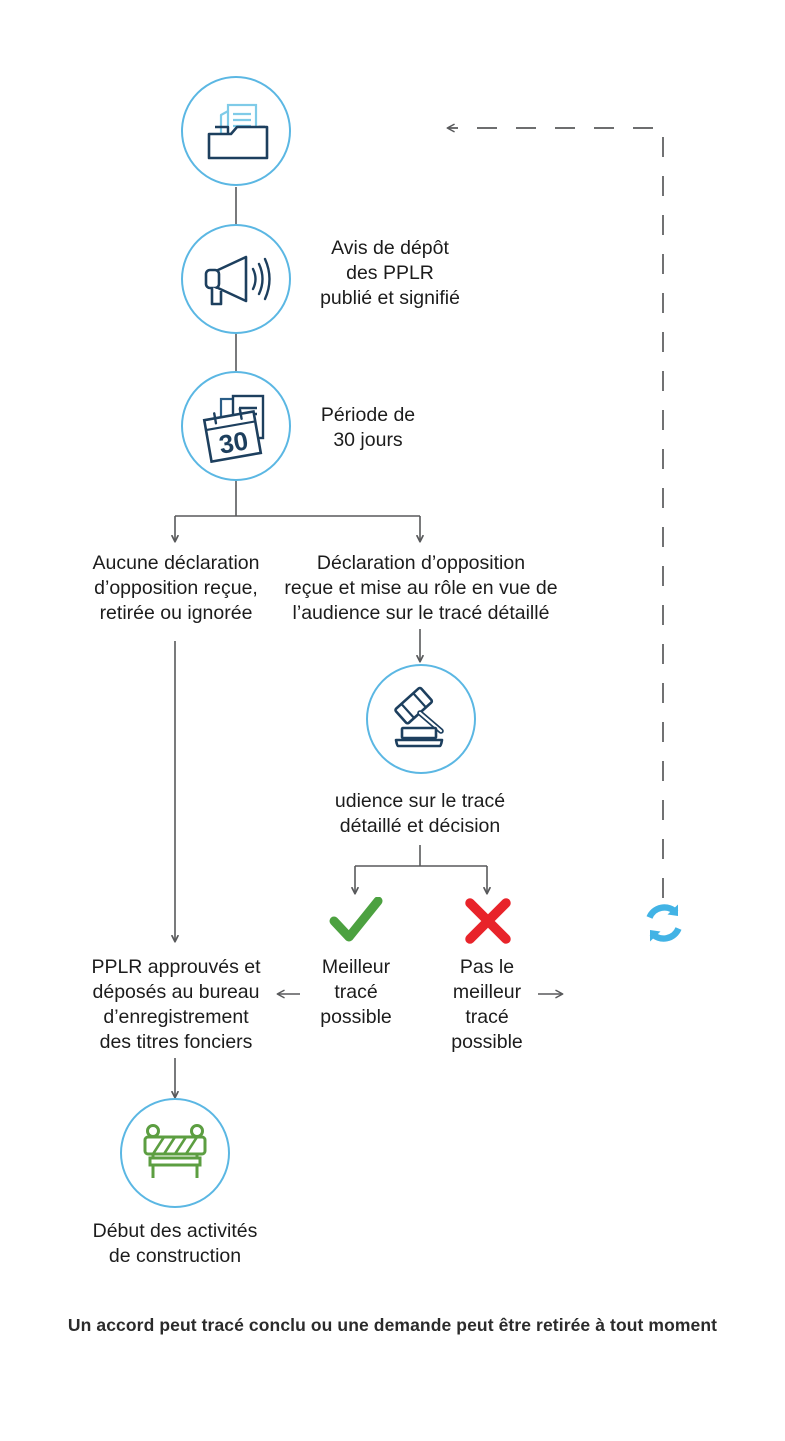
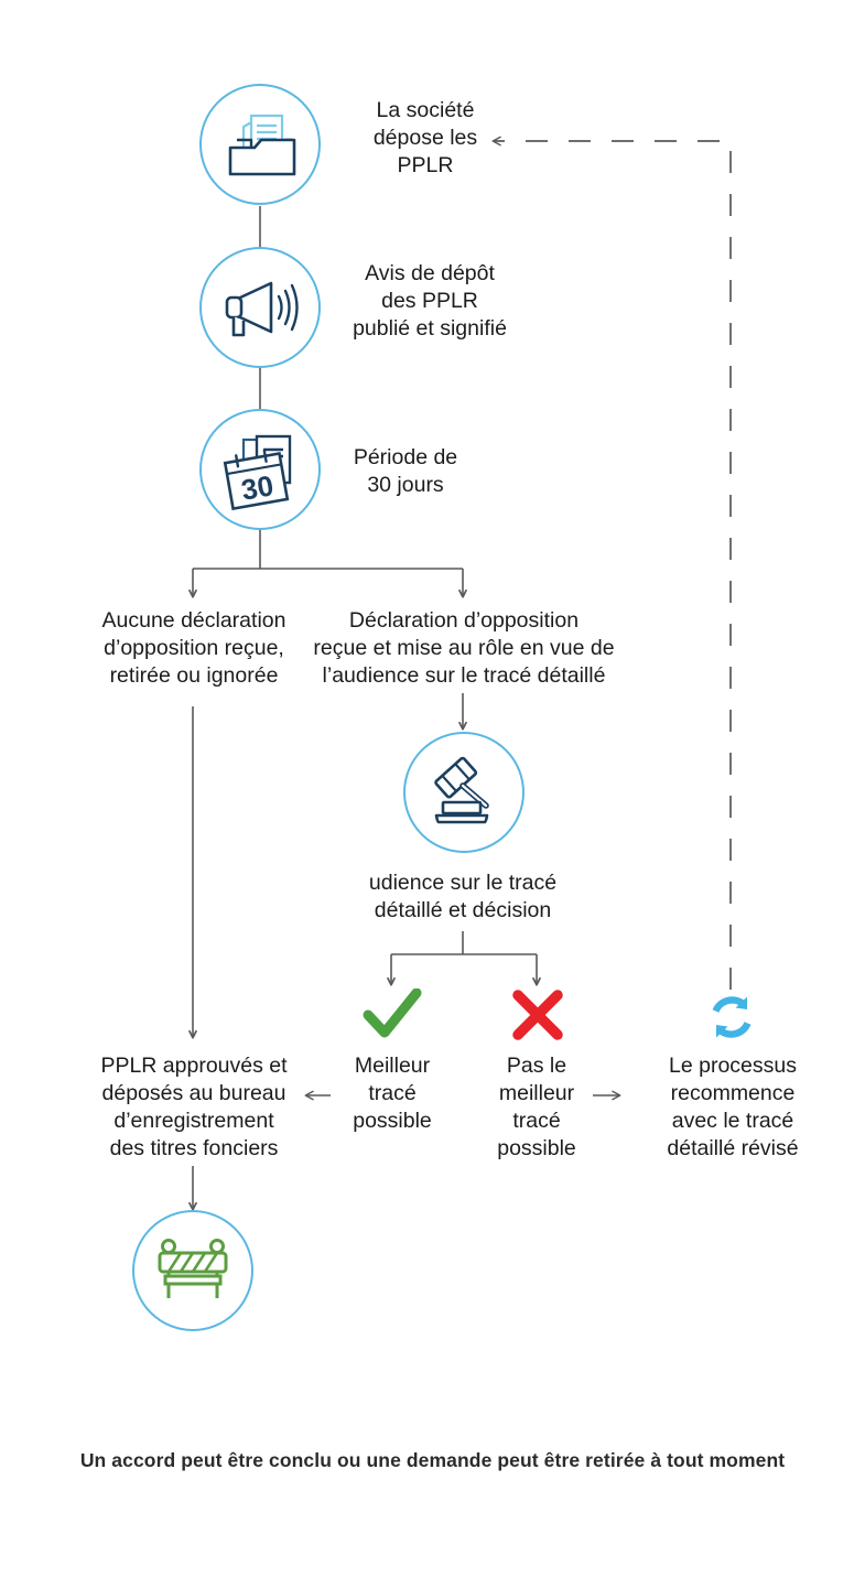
+ La société
+ dépose les
+ PPLR
  Avis de dépôt
  des PPLR
  publié et signifié
  Période de
  30 jours
  Aucune déclaration
  d’opposition reçue,
  retirée ou ignorée
  Déclaration d’opposition
  reçue et mise au rôle en vue de
  l’audience sur le tracé détaillé
  udience sur le tracé
  détaillé et décision
  Meilleur
  tracé
  possible
  Pas le
  meilleur
  tracé
  possible
+ Le processus
+ recommence
+ avec le tracé
+ détaillé révisé
  PPLR approuvés et
  déposés au bureau
  d’enregistrement
  des titres fonciers
- Début des activités
- de construction
- Un accord peut tracé conclu ou une demande peut être retirée à tout moment
+ Un accord peut être conclu ou une demande peut être retirée à tout moment
